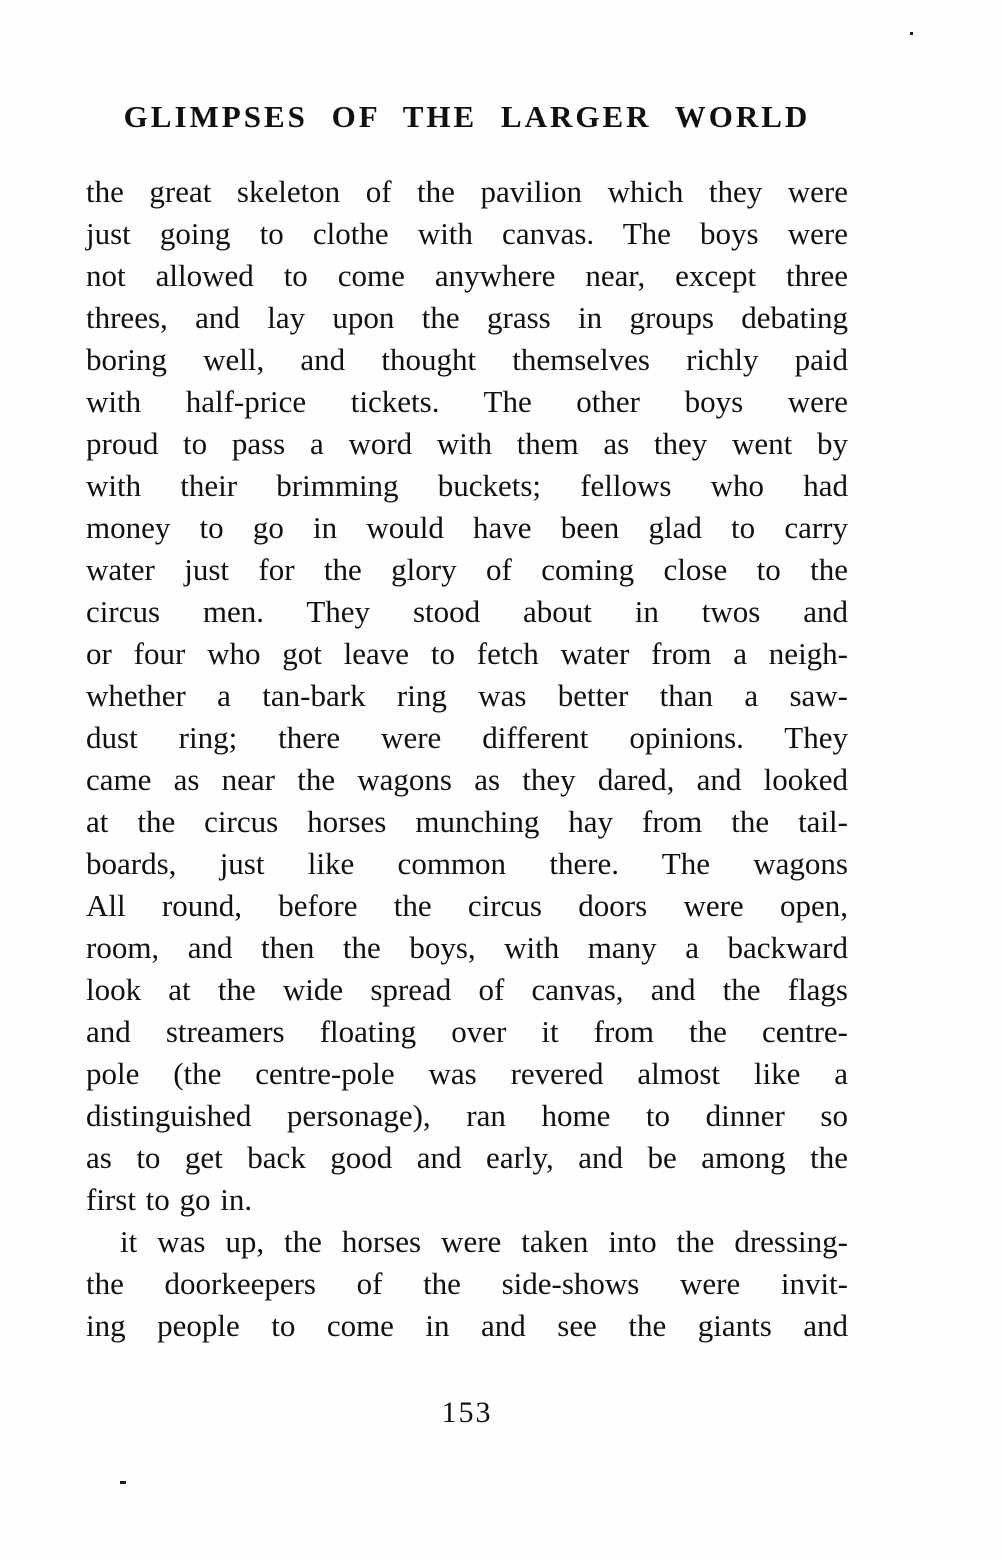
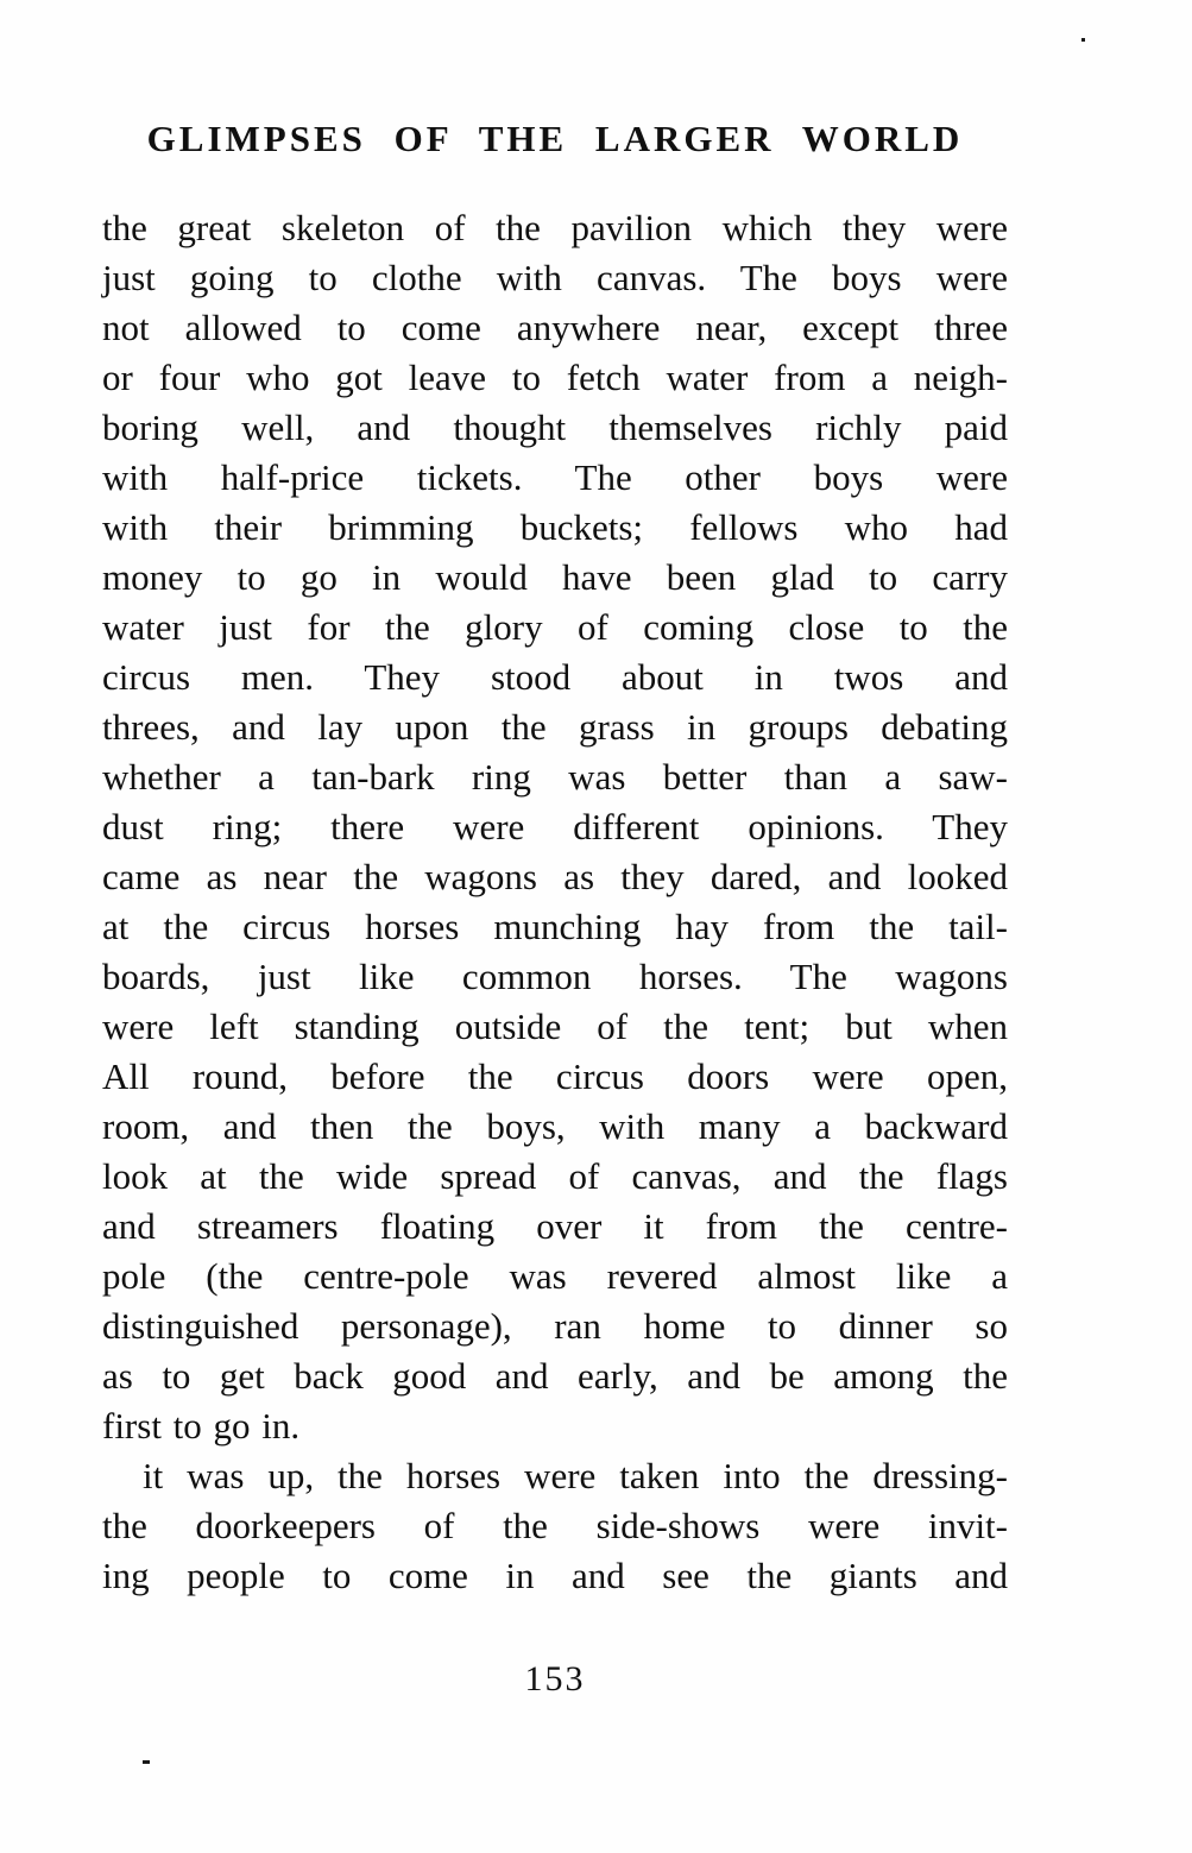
  GLIMPSES OF THE LARGER WORLD
  the great skeleton of the pavilion which they were
  just going to clothe with canvas. The boys were
  not allowed to come anywhere near, except three
- threes, and lay upon the grass in groups debating
+ or four who got leave to fetch water from a neigh-
  boring well, and thought themselves richly paid
  with half-price tickets. The other boys were
- proud to pass a word with them as they went by
  with their brimming buckets; fellows who had
  money to go in would have been glad to carry
  water just for the glory of coming close to the
  circus men. They stood about in twos and
- or four who got leave to fetch water from a neigh-
+ threes, and lay upon the grass in groups debating
  whether a tan-bark ring was better than a saw-
  dust ring; there were different opinions. They
  came as near the wagons as they dared, and looked
  at the circus horses munching hay from the tail-
- boards, just like common there. The wagons
+ boards, just like common horses. The wagons
+ were left standing outside of the tent; but when
  All round, before the circus doors were open,
  room, and then the boys, with many a backward
  look at the wide spread of canvas, and the flags
  and streamers floating over it from the centre-
  pole (the centre-pole was revered almost like a
  distinguished personage), ran home to dinner so
  as to get back good and early, and be among the
  first to go in.
  it was up, the horses were taken into the dressing-
  the doorkeepers of the side-shows were invit-
  ing people to come in and see the giants and
  153
